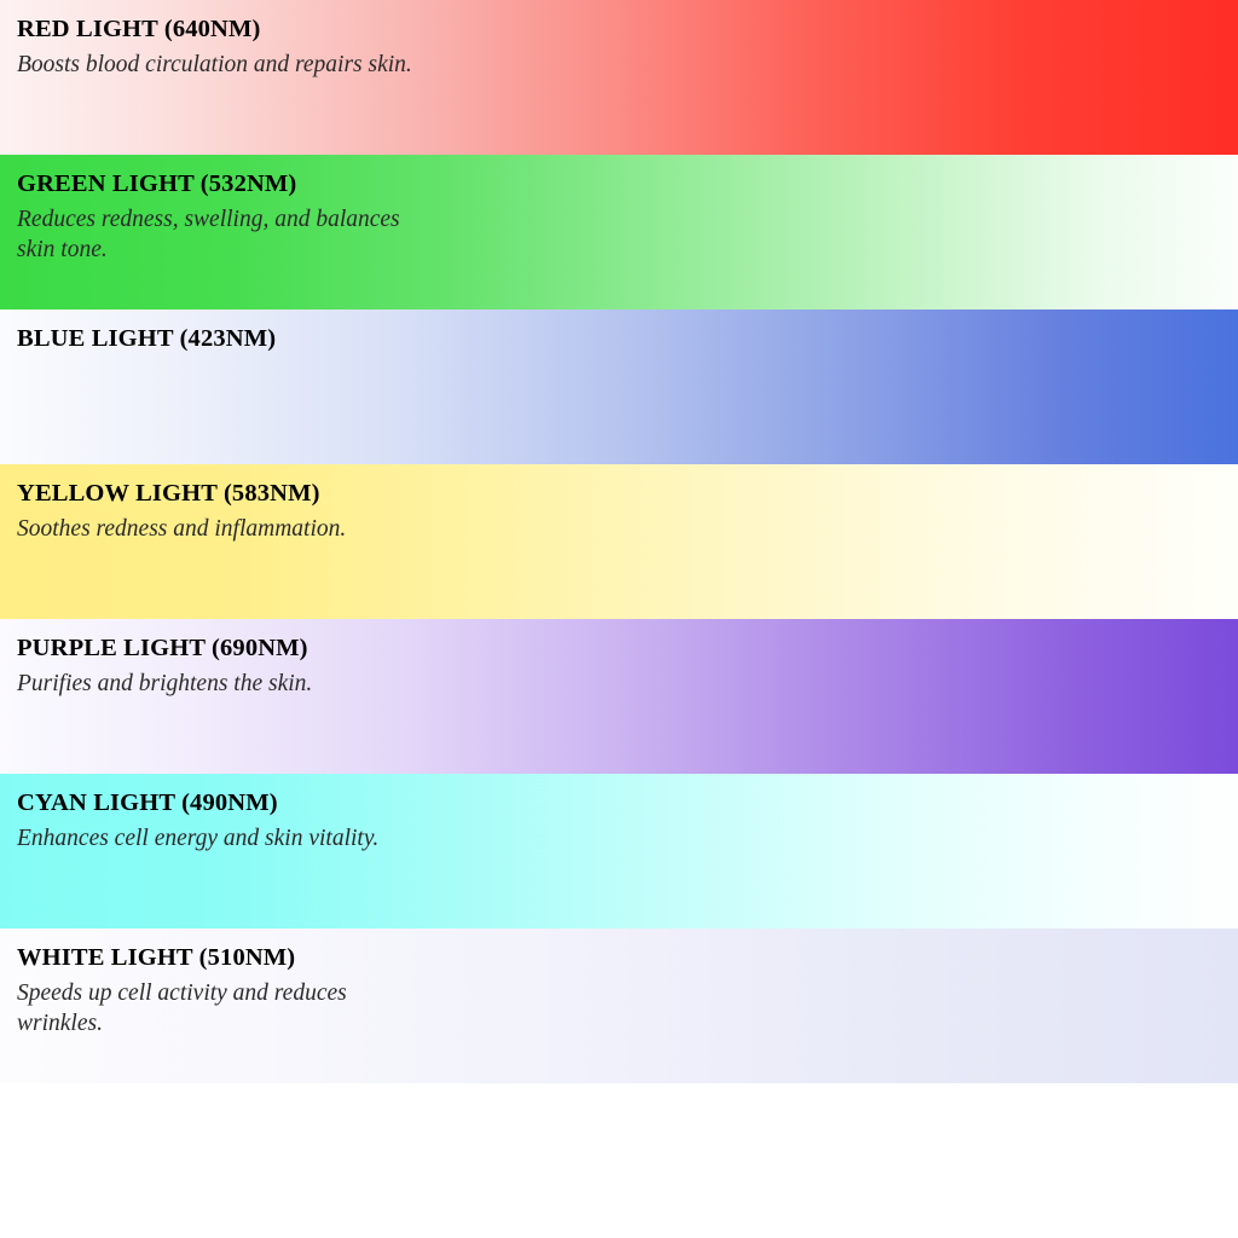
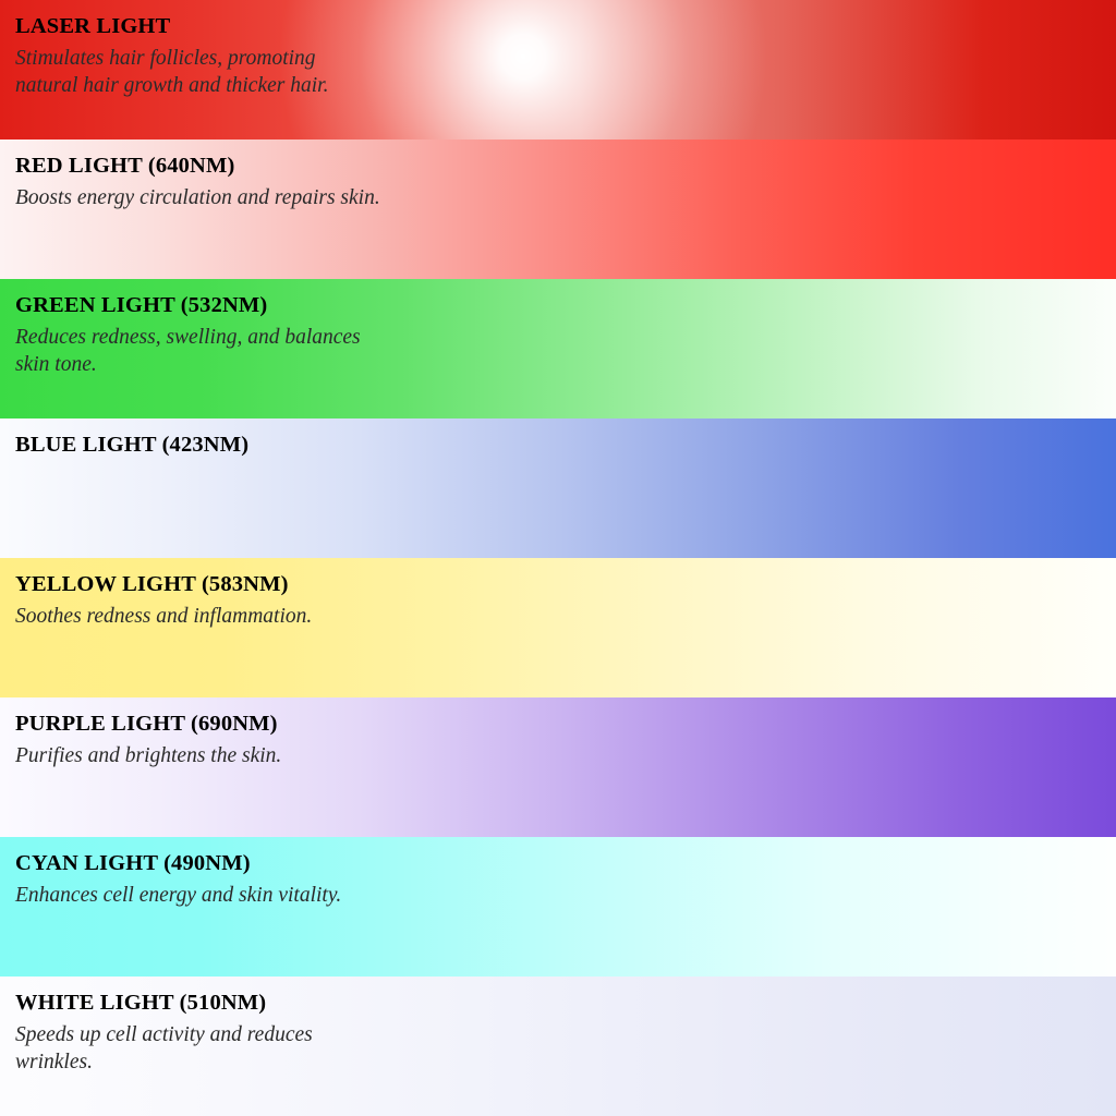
+ LASER LIGHT
+ Stimulates hair follicles, promoting
+ natural hair growth and thicker hair.
  RED LIGHT (640NM)
- Boosts blood circulation and repairs skin.
+ Boosts energy circulation and repairs skin.
  GREEN LIGHT (532NM)
  Reduces redness, swelling, and balances
  skin tone.
  BLUE LIGHT (423NM)
  YELLOW LIGHT (583NM)
  Soothes redness and inflammation.
  PURPLE LIGHT (690NM)
  Purifies and brightens the skin.
  CYAN LIGHT (490NM)
  Enhances cell energy and skin vitality.
  WHITE LIGHT (510NM)
  Speeds up cell activity and reduces
  wrinkles.
